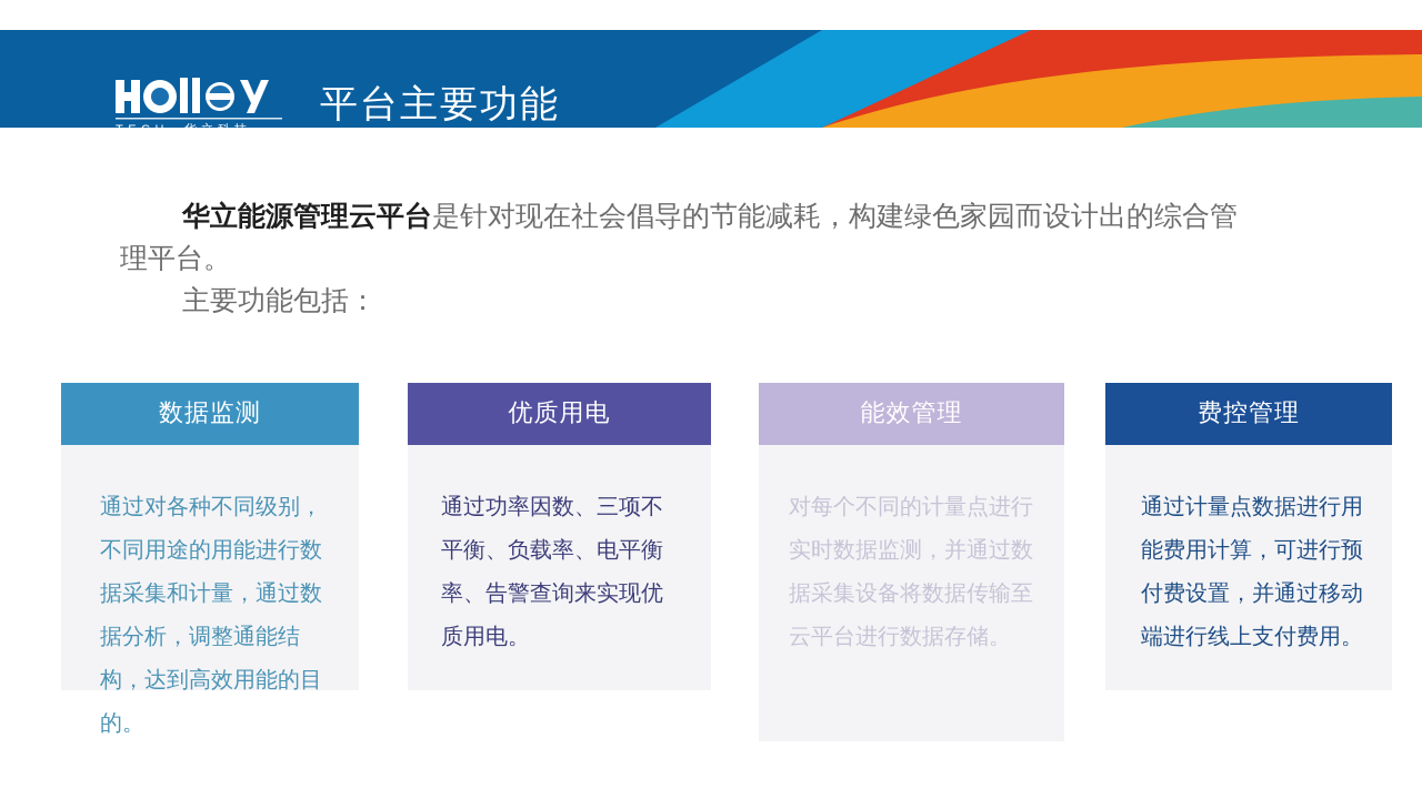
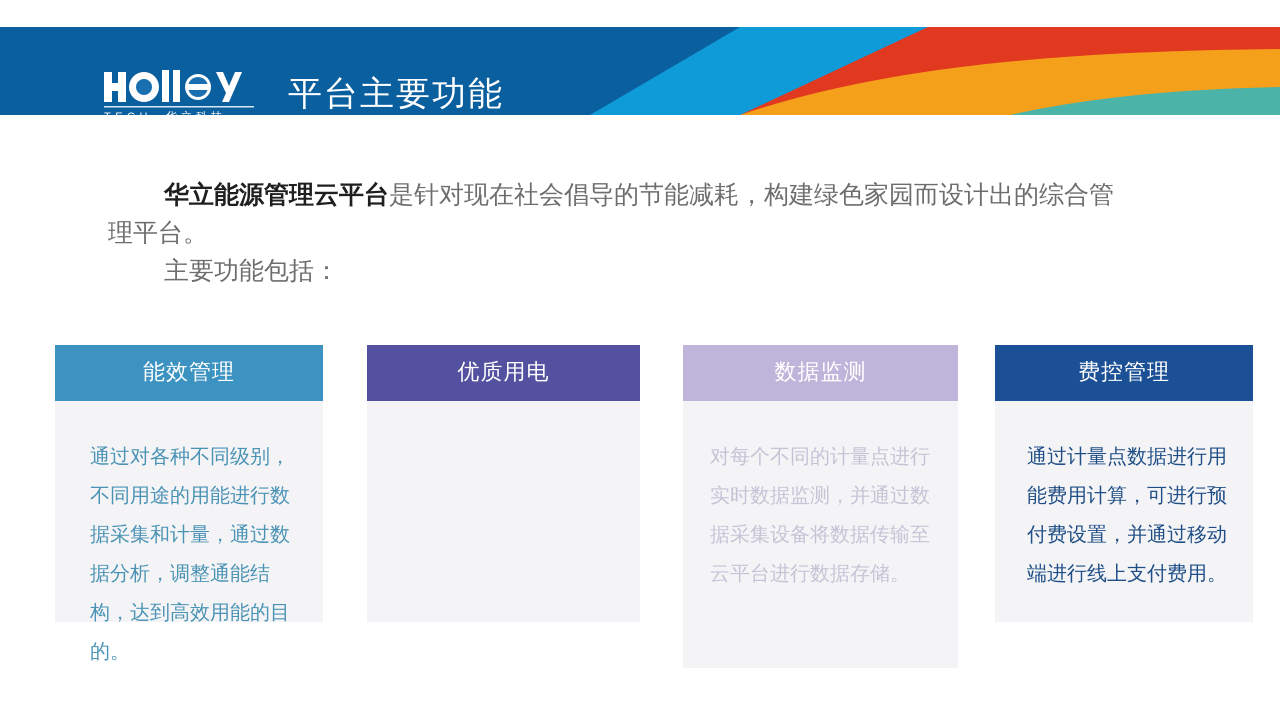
  平台主要功能
  华立能源管理云平台是针对现在社会倡导的节能减耗，构建绿色家园而设计出的综合管理平台。
  主要功能包括：
- 数据监测
+ 能效管理
  通过对各种不同级别，不同用途的用能进行数据采集和计量，通过数据分析，调整通能结构，达到高效用能的目的。
  优质用电
- 通过功率因数、三项不平衡、负载率、电平衡率、告警查询来实现优质用电。
- 能效管理
+ 数据监测
  对每个不同的计量点进行实时数据监测，并通过数据采集设备将数据传输至云平台进行数据存储。
  费控管理
  通过计量点数据进行用能费用计算，可进行预付费设置，并通过移动端进行线上支付费用。
